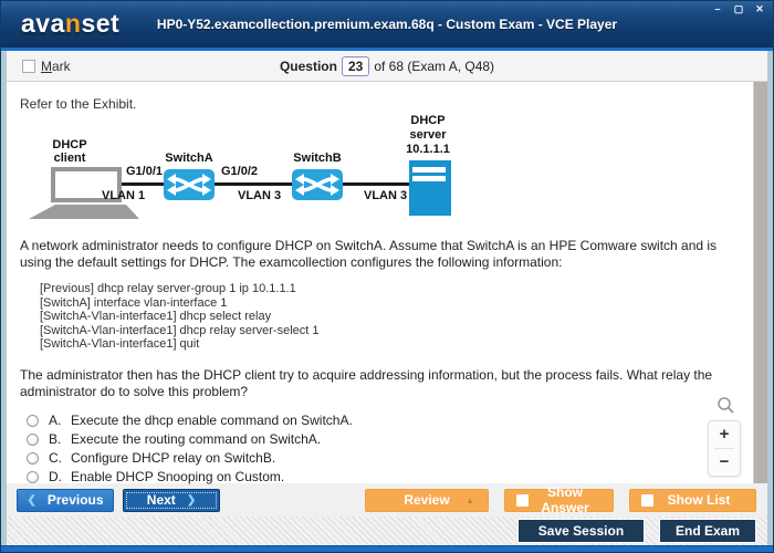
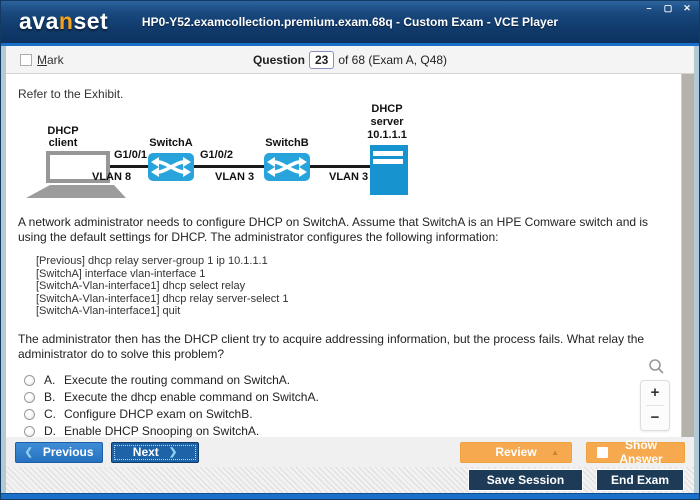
  –
  ▢
  ✕
  avanset
  HP0-Y52.examcollection.premium.exam.68q - Custom Exam - VCE Player
  Mark
  Question 23 of 68 (Exam A, Q48)
  Refer to the Exhibit.
  DHCP
  client
  G1/0/1
- VLAN 1
+ VLAN 8
  SwitchA
  G1/0/2
  VLAN 3
  SwitchB
  VLAN 3
  DHCP
  server
  10.1.1.1
- A network administrator needs to configure DHCP on SwitchA. Assume that SwitchA is an HPE Comware switch and is using the default settings for DHCP. The examcollection configures the following information:
+ A network administrator needs to configure DHCP on SwitchA. Assume that SwitchA is an HPE Comware switch and is using the default settings for DHCP. The administrator configures the following information:
  [Previous] dhcp relay server-group 1 ip 10.1.1.1
  [SwitchA] interface vlan-interface 1
  [SwitchA-Vlan-interface1] dhcp select relay
  [SwitchA-Vlan-interface1] dhcp relay server-select 1
  [SwitchA-Vlan-interface1] quit
  The administrator then has the DHCP client try to acquire addressing information, but the process fails. What relay the administrator do to solve this problem?
  A.
- Execute the dhcp enable command on SwitchA.
+ Execute the routing command on SwitchA.
  B.
- Execute the routing command on SwitchA.
+ Execute the dhcp enable command on SwitchA.
  C.
- Configure DHCP relay on SwitchB.
+ Configure DHCP exam on SwitchB.
  D.
- Enable DHCP Snooping on Custom.
+ Enable DHCP Snooping on SwitchA.
  +
  −
  ❮
  Previous
  Next
  ❯
  Review
  ▲
  Show Answer
- Show List
  Save Session
  End Exam
